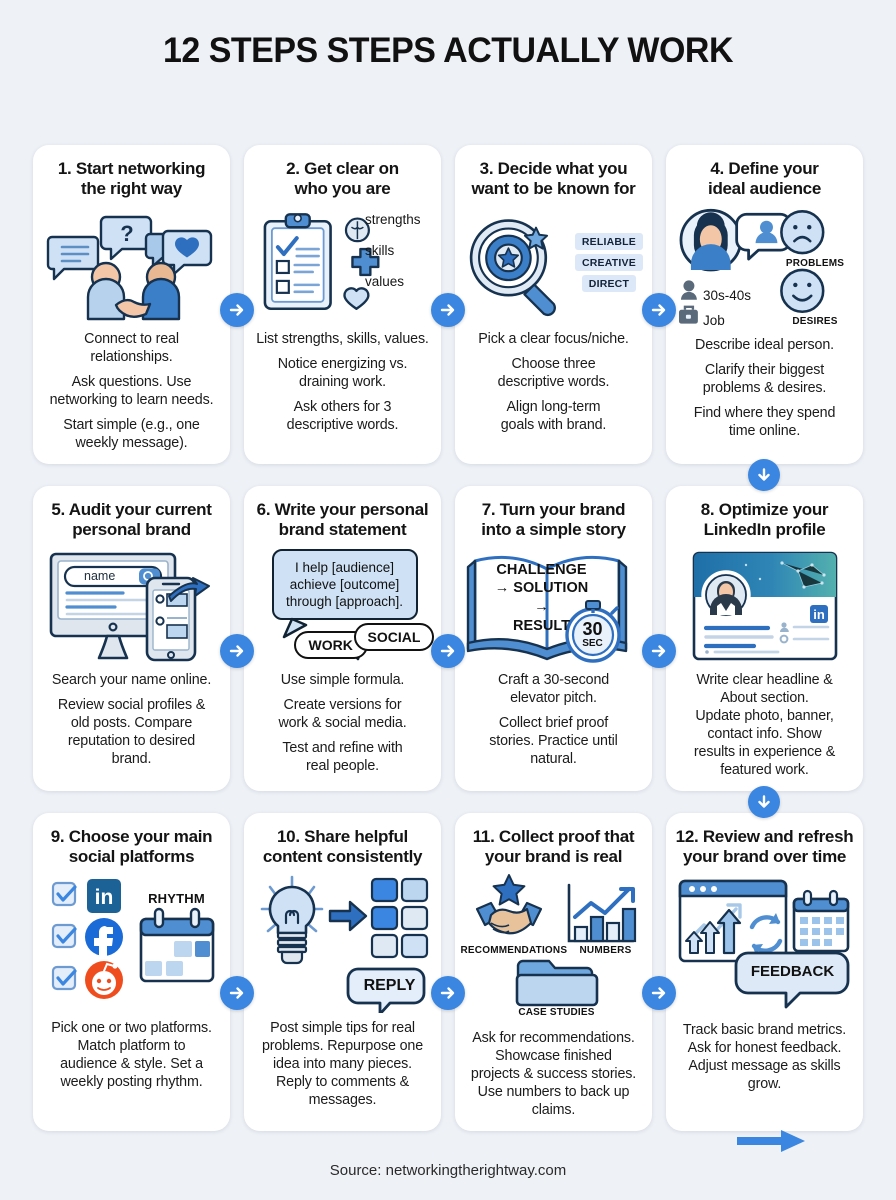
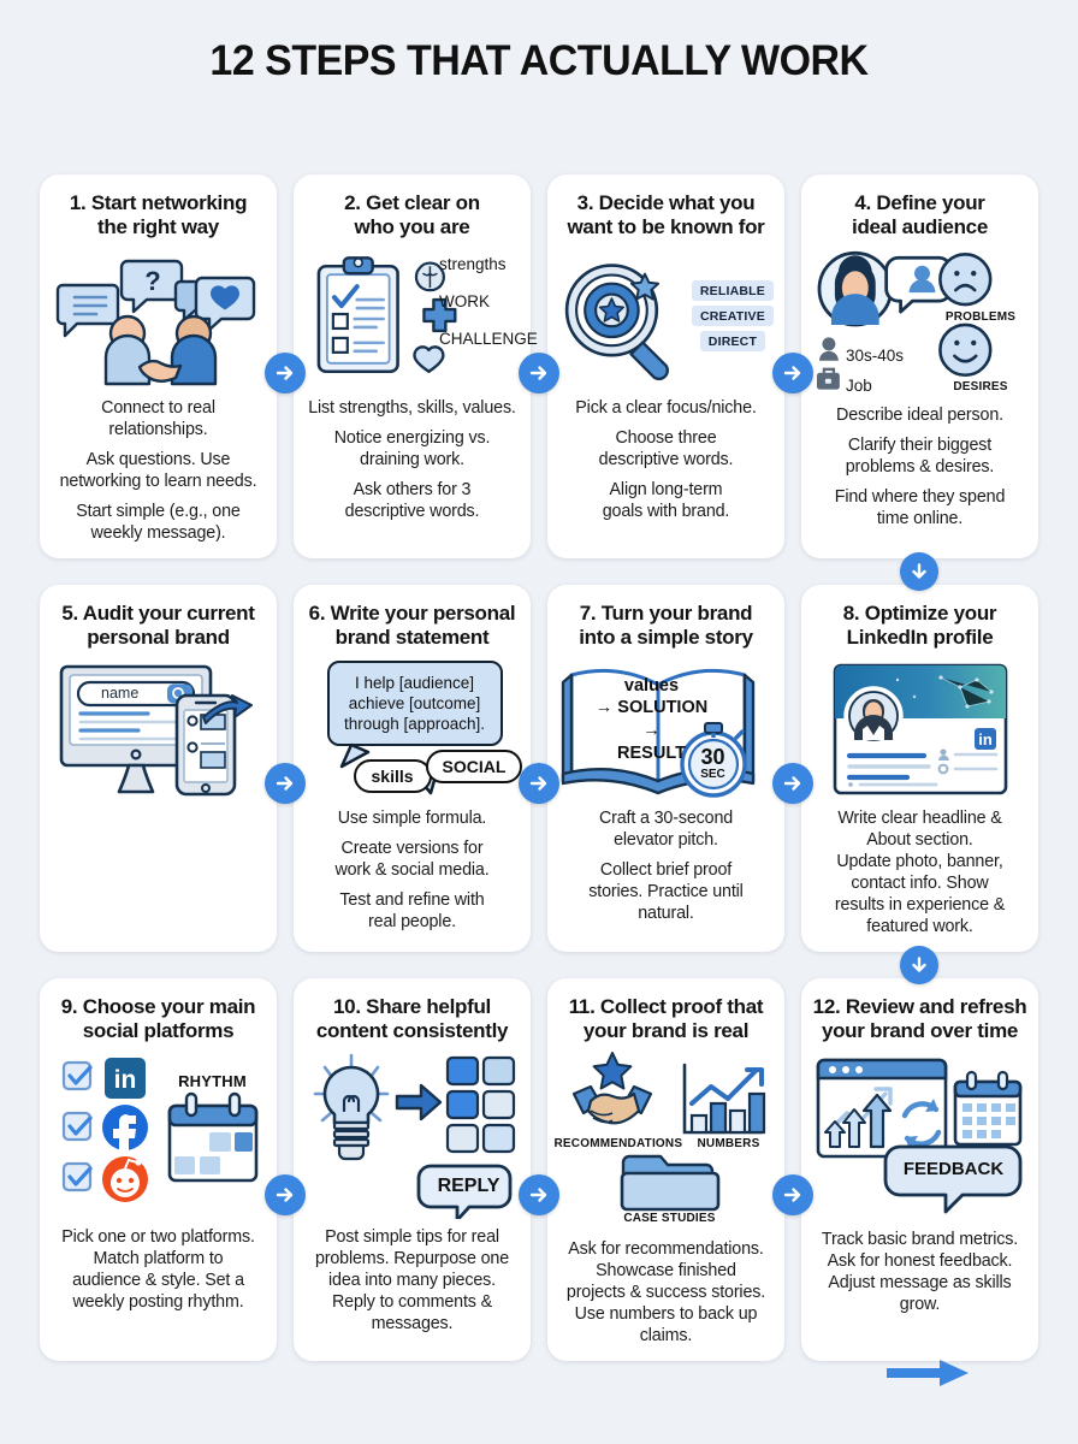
- 12 STEPS STEPS ACTUALLY WORK
+ 12 STEPS THAT ACTUALLY WORK
  1. Start networking
  the right way
  ?
  Connect to real
  relationships.
  Ask questions. Use
  networking to learn needs.
  Start simple (e.g., one
  weekly message).
  2. Get clear on
  who you are
  strengths
- skills
+ WORK
- values
+ CHALLENGE
  List strengths, skills, values.
  Notice energizing vs.
  draining work.
  Ask others for 3
  descriptive words.
  3. Decide what you
  want to be known for
  RELIABLE
  CREATIVE
  DIRECT
  Pick a clear focus/niche.
  Choose three
  descriptive words.
  Align long-term
  goals with brand.
  4. Define your
  ideal audience
  30s-40s
  Job
  PROBLEMS
  DESIRES
  Describe ideal person.
  Clarify their biggest
  problems & desires.
  Find where they spend
  time online.
  5. Audit your current
  personal brand
  name
- Search your name online.
- Review social profiles &
- old posts. Compare
- reputation to desired
- brand.
  6. Write your personal
  brand statement
  I help [audience]
  achieve [outcome]
  through [approach].
- WORK
+ skills
  SOCIAL
  Use simple formula.
  Create versions for
  work & social media.
  Test and refine with
  real people.
  7. Turn your brand
  into a simple story
- CHALLENGE
+ values
  → SOLUTION →
  RESULT
  30
  SEC
  Craft a 30-second
  elevator pitch.
  Collect brief proof
  stories. Practice until
  natural.
  8. Optimize your
  LinkedIn profile
  in
  Write clear headline &
  About section.
  Update photo, banner,
  contact info. Show
  results in experience &
  featured work.
  9. Choose your main
  social platforms
  in
  RHYTHM
  Pick one or two platforms.
  Match platform to
  audience & style. Set a
  weekly posting rhythm.
  10. Share helpful
  content consistently
  REPLY
  Post simple tips for real
  problems. Repurpose one
  idea into many pieces.
  Reply to comments &
  messages.
  11. Collect proof that
  your brand is real
  RECOMMENDATIONS
  NUMBERS
  CASE STUDIES
  Ask for recommendations.
  Showcase finished
  projects & success stories.
  Use numbers to back up
  claims.
  12. Review and refresh
  your brand over time
  FEEDBACK
  Track basic brand metrics.
  Ask for honest feedback.
  Adjust message as skills
  grow.
- Source: networkingtherightway.com
